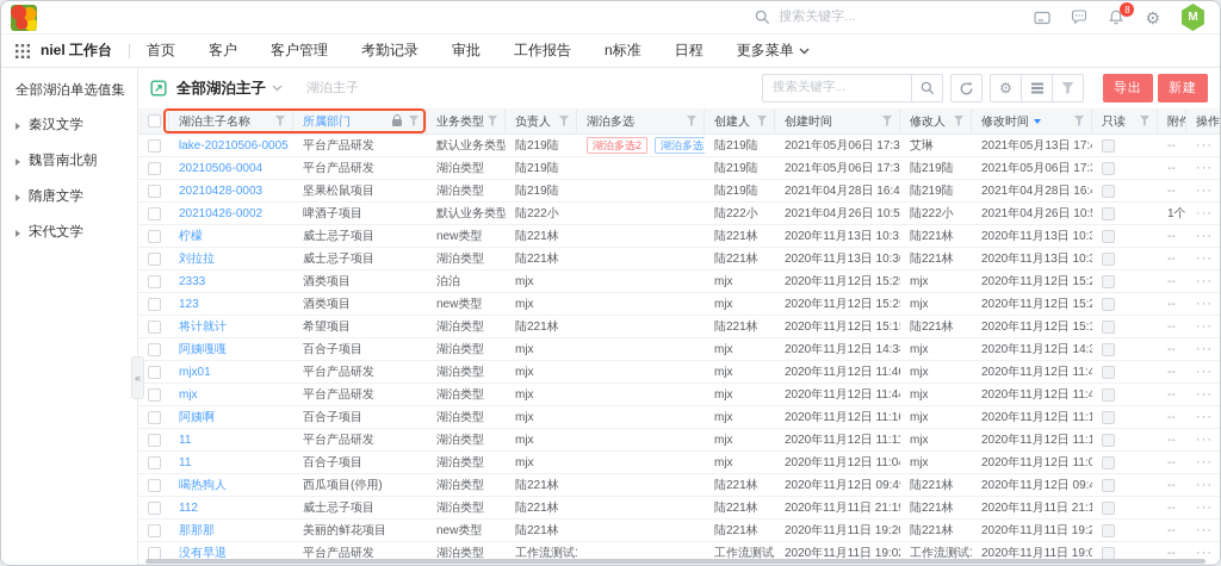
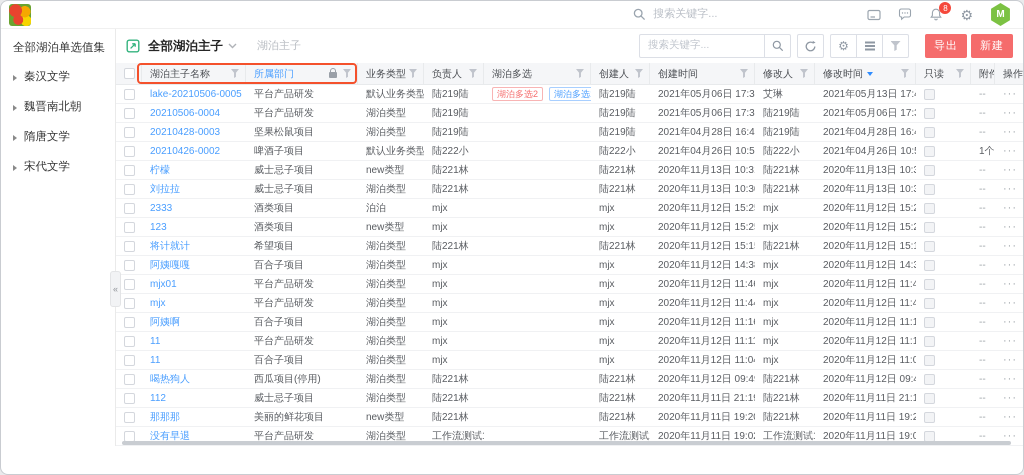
  搜索关键字...
  8
  ⚙
  M
- niel 工作台
- 首页
- 客户
- 客户管理
- 考勤记录
- 审批
- 工作报告
- n标准
- 日程
- 更多菜单
  全部湖泊单选值集
  秦汉文学
  魏晋南北朝
  隋唐文学
  宋代文学
  «
  全部湖泊主子
  湖泊主子
  搜索关键字...
  ⚙
  导出
  新建
  湖泊主子名称
  所属部门
  业务类型
  负责人
  湖泊多选
  创建人
  创建时间
  修改人
  修改时间
  只读
  操作
  lake-20210506-0005
  平台产品研发
  默认业务类型
  陆219陆
  湖泊多选2
  湖泊多选
  陆219陆
  2021年05月06日 17:3
  艾琳
  2021年05月13日 17:
  --
  ···
  20210506-0004
  平台产品研发
  湖泊类型
  陆219陆
  陆219陆
  2021年05月06日 17:3
  陆219陆
  2021年05月06日 17:
  --
  ···
  20210428-0003
  坚果松鼠项目
  湖泊类型
  陆219陆
  陆219陆
  2021年04月28日 16:4
  陆219陆
  2021年04月28日 16:
  --
  ···
  20210426-0002
  啤酒子项目
  默认业务类型
  陆222小
  陆222小
  2021年04月26日 10:5
  陆222小
  2021年04月26日 10:
  1个
  ···
  柠檬
  威士忌子项目
  new类型
  陆221林
  陆221林
  2020年11月13日 10:3
  陆221林
  2020年11月13日 10:
  --
  ···
  刘拉拉
  威士忌子项目
  湖泊类型
  陆221林
  陆221林
  2020年11月13日 10:3
  陆221林
  2020年11月13日 10:
  --
  ···
  2333
  酒类项目
  泊泊
  mjx
  mjx
  2020年11月12日 15:2
  mjx
  2020年11月12日 15:
  --
  ···
  123
  酒类项目
  new类型
  mjx
  mjx
  2020年11月12日 15:2
  mjx
  2020年11月12日 15:
  --
  ···
  将计就计
  希望项目
  湖泊类型
  陆221林
  陆221林
  2020年11月12日 15:1
  陆221林
  2020年11月12日 15:
  --
  ···
  阿姨嘎嘎
  百合子项目
  湖泊类型
  mjx
  mjx
  2020年11月12日 14:3
  mjx
  2020年11月12日 14:
  --
  ···
  mjx01
  平台产品研发
  湖泊类型
  mjx
  mjx
  2020年11月12日 11:4
  mjx
  2020年11月12日 11:4
  --
  ···
  mjx
  平台产品研发
  湖泊类型
  mjx
  mjx
  2020年11月12日 11:4
  mjx
  2020年11月12日 11:4
  --
  ···
  阿姨啊
  百合子项目
  湖泊类型
  mjx
  mjx
  2020年11月12日 11:1
  mjx
  2020年11月12日 11:1
  --
  ···
  11
  平台产品研发
  湖泊类型
  mjx
  mjx
  2020年11月12日 11:1
  mjx
  2020年11月12日 11:1
  --
  ···
  11
  百合子项目
  湖泊类型
  mjx
  mjx
  2020年11月12日 11:0
  mjx
  2020年11月12日 11:0
  --
  ···
  喝热狗人
  西瓜项目(停用)
  湖泊类型
  陆221林
  陆221林
  2020年11月12日 09:4
  陆221林
  2020年11月12日 09:
  --
  ···
  112
  威士忌子项目
  湖泊类型
  陆221林
  陆221林
  2020年11月11日 21:1
  陆221林
  2020年11月11日 21:1
  --
  ···
  那那那
  美丽的鲜花项目
  new类型
  陆221林
  陆221林
  2020年11月11日 19:2
  陆221林
  2020年11月11日 19:2
  --
  ···
  没有早退
  平台产品研发
  湖泊类型
  工作流测试
  工作流测试
  2020年11月11日 19:0
  工作流测试
  2020年11月11日 19:0
  --
  ···
